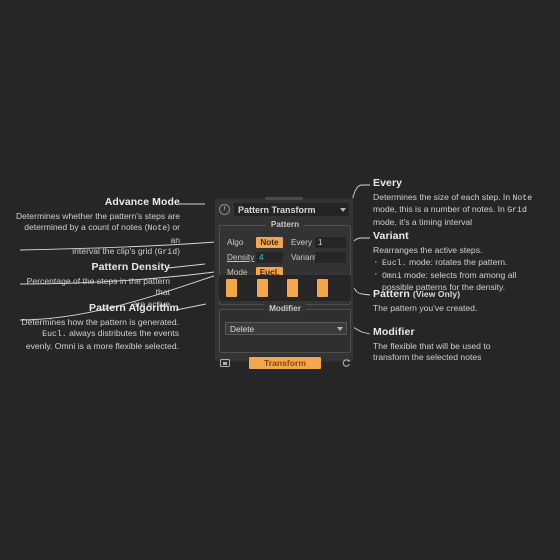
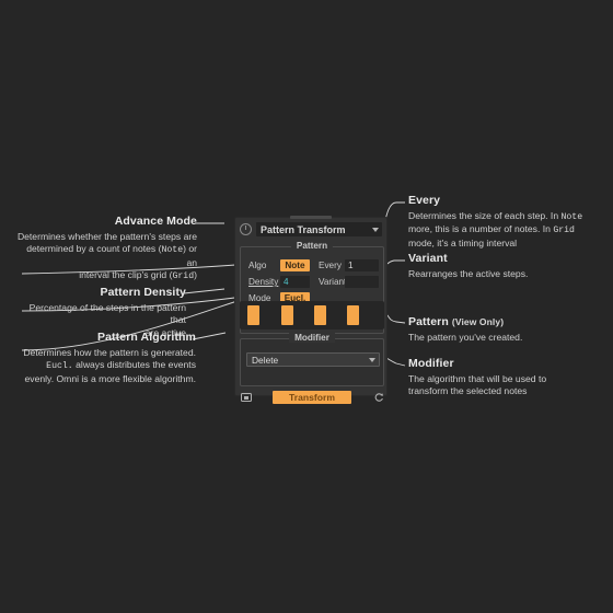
  Advance Mode
  Determines whether the pattern's steps are
  determined by a count of notes (Note) or an
  interval the clip's grid (Grid)
  Pattern Density
  Percentage of the steps in the pattern that
  are active
  Pattern Algorithm
  Determines how the pattern is generated.
  Eucl. always distributes the events
- evenly. Omni is a more flexible selected.
+ evenly. Omni is a more flexible algorithm.
  Every
  Determines the size of each step. In Note
- mode, this is a number of notes. In Grid
+ more, this is a number of notes. In Grid
  mode, it's a timing interval
  Variant
  Rearranges the active steps.
- Eucl. mode: rotates the pattern.
- Omni mode: selects from among all
- possible patterns for the density.
  Pattern (View Only)
  The pattern you've created.
  Modifier
- The flexible that will be used to
+ The algorithm that will be used to
  transform the selected notes
  Pattern Transform
  Pattern
  Algo
  Note
  Every
  1
  Density
  4
  Varian
  Mode
  Eucl.
  Modifier
  Delete
  Transform
